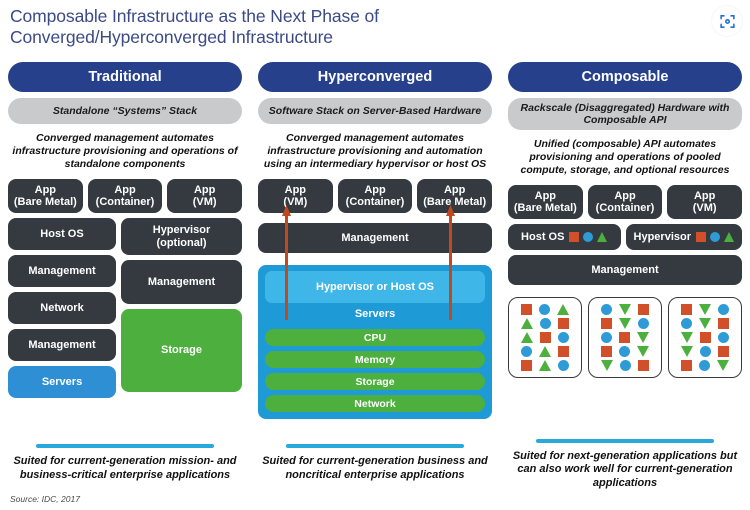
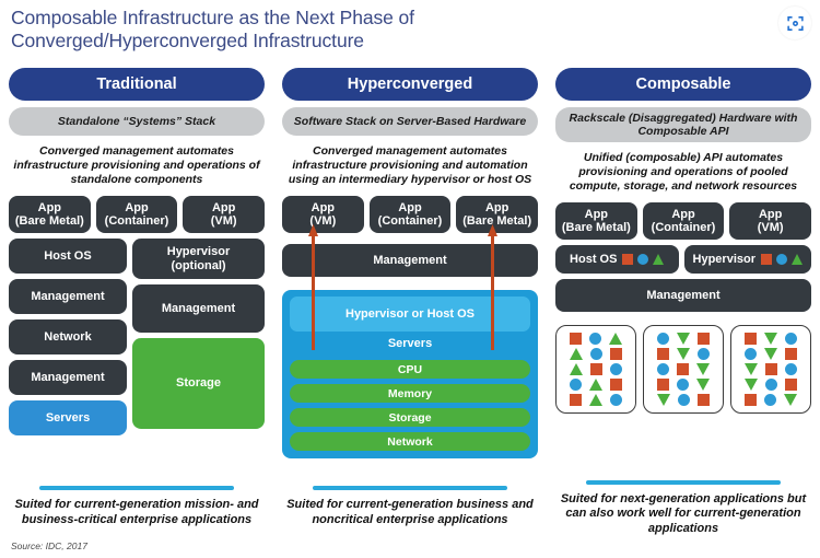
  Composable Infrastructure as the Next Phase of Converged/Hyperconverged Infrastructure
  Traditional
  Standalone “Systems” Stack
  Converged management automates infrastructure provisioning and operations of standalone components
  App
  (Bare Metal)
  App
  (Container)
  App
  (VM)
  Host OS
  Management
  Network
  Management
  Servers
  Hypervisor
  (optional)
  Management
  Storage
  Suited for current-generation mission- and business-critical enterprise applications
  Hyperconverged
  Software Stack on Server-Based Hardware
  Converged management automates infrastructure provisioning and automation using an intermediary hypervisor or host OS
  App
  (VM)
  App
  (Container)
  App
  (Bare Metal)
  Management
  Hypervisor or Host OS
  Servers
  CPU
  Memory
  Storage
  Network
  Suited for current-generation business and noncritical enterprise applications
  Composable
  Rackscale (Disaggregated) Hardware with Composable API
- Unified (composable) API automates provisioning and operations of pooled compute, storage, and optional resources
+ Unified (composable) API automates provisioning and operations of pooled compute, storage, and network resources
  App
  (Bare Metal)
  App
  (Container)
  App
  (VM)
  Host OS
  Hypervisor
  Management
  Suited for next-generation applications but can also work well for current-generation applications
  Source: IDC, 2017
